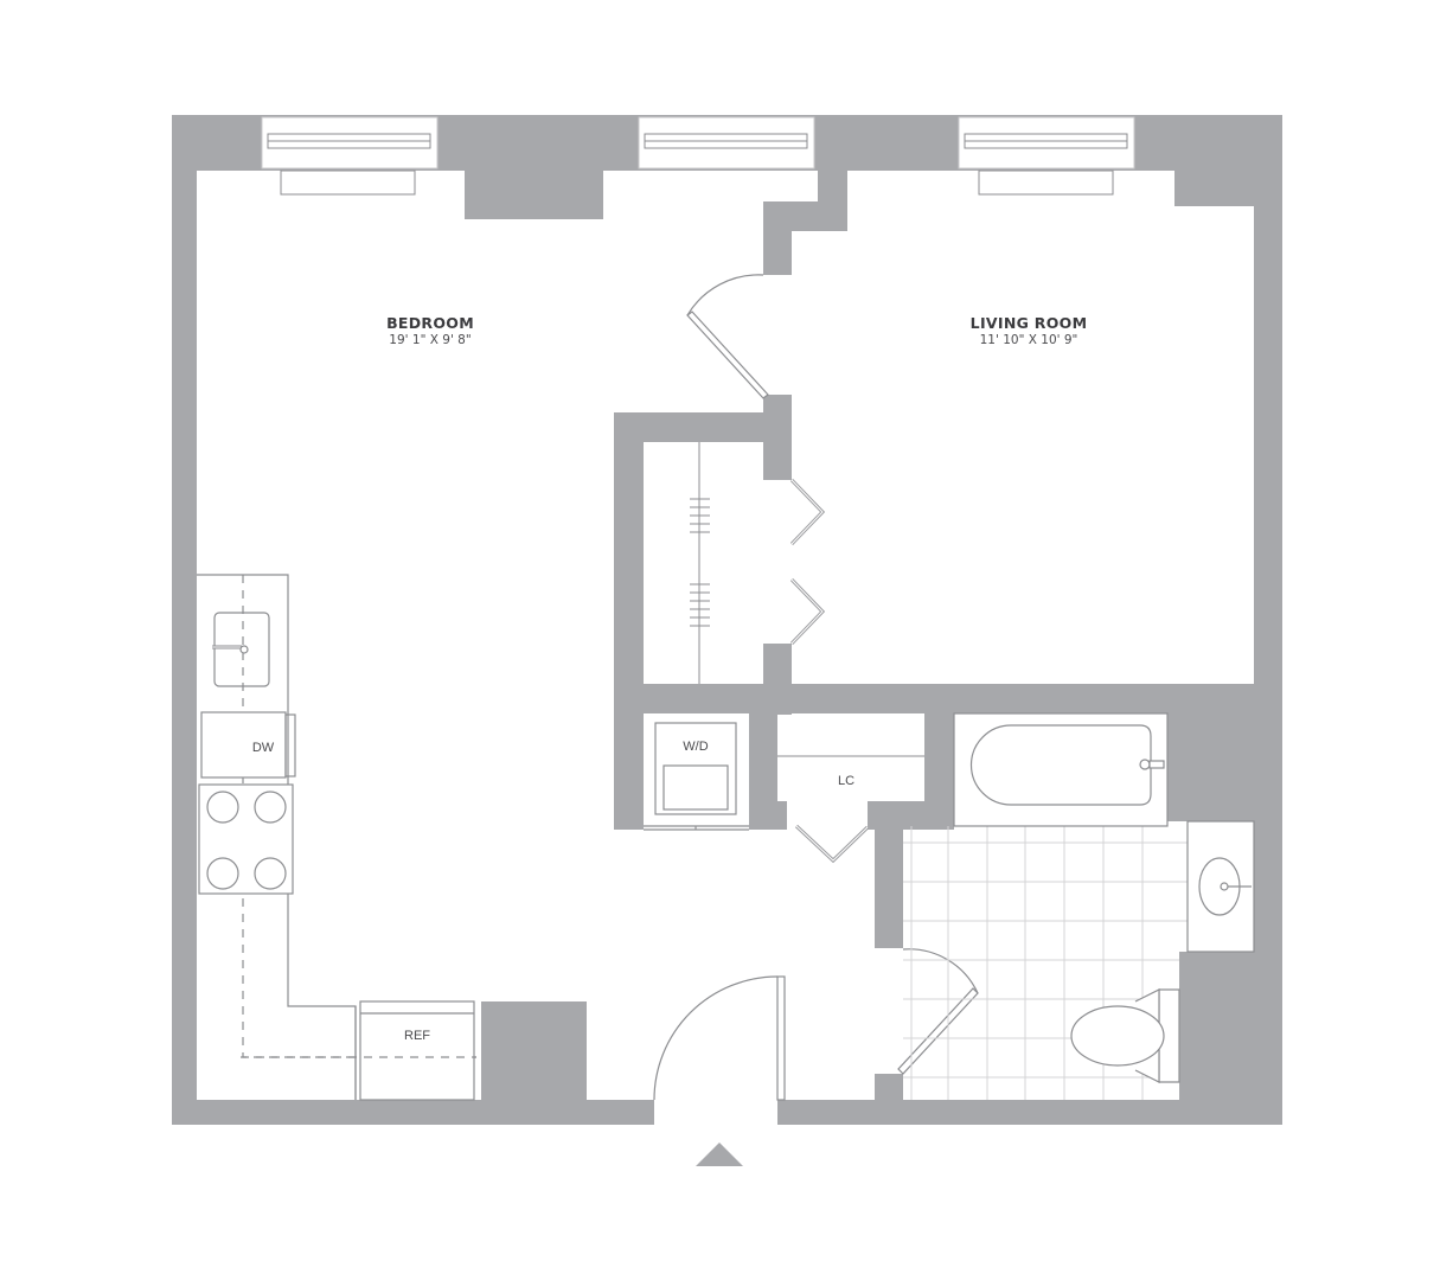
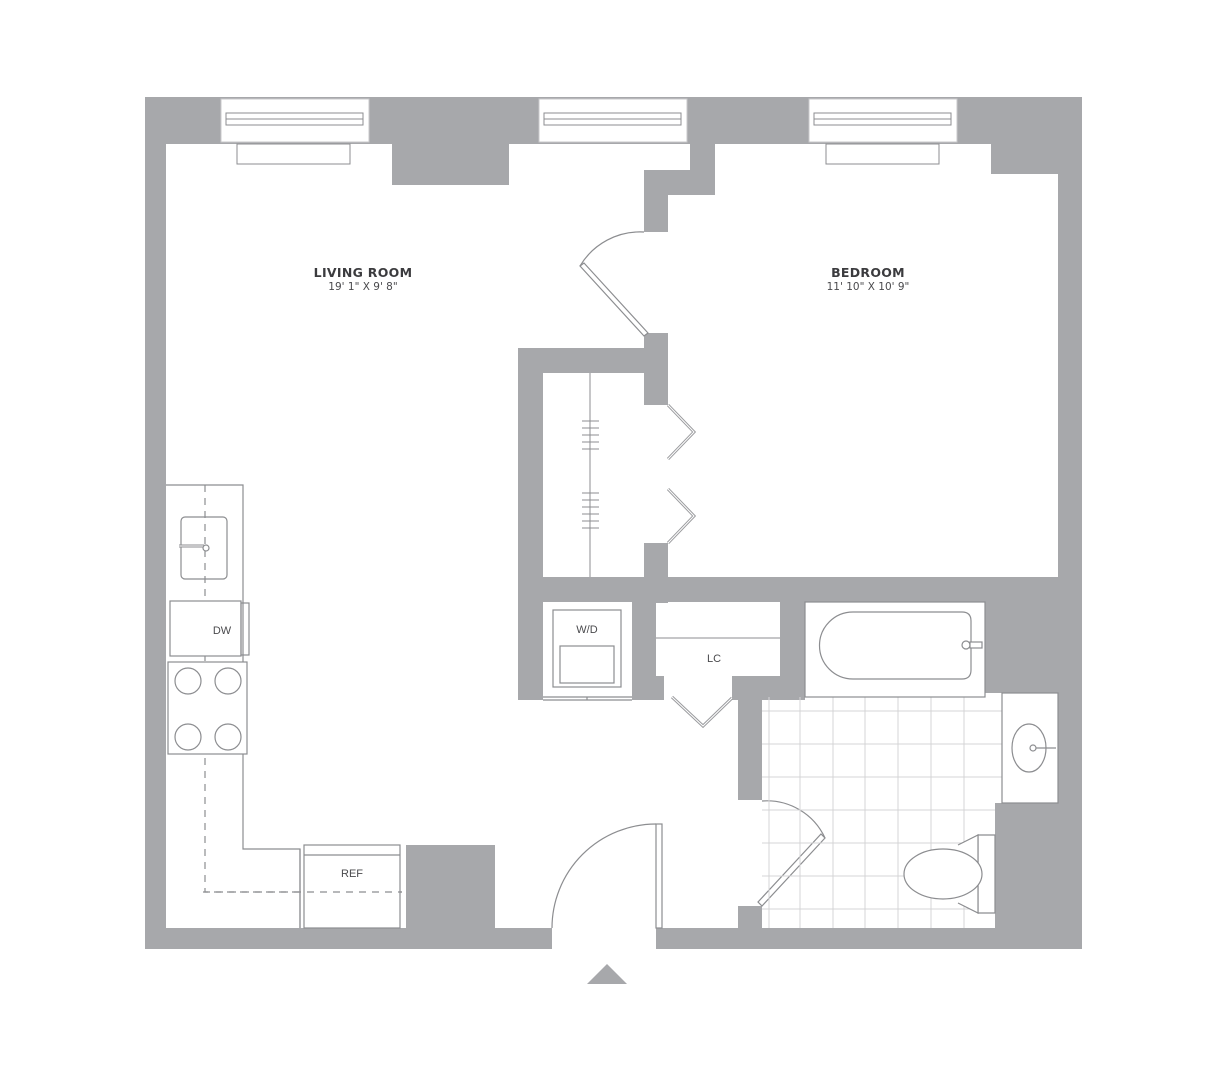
- BEDROOM
+ LIVING ROOM
  19' 1" X 9' 8"
- LIVING ROOM
+ BEDROOM
  11' 10" X 10' 9"
  DW
  W/D
  LC
  REF
